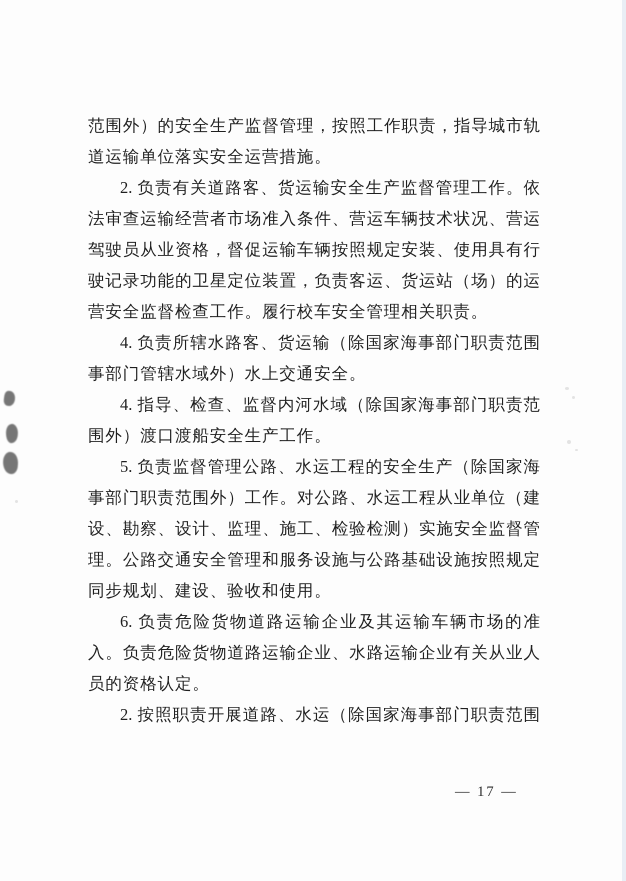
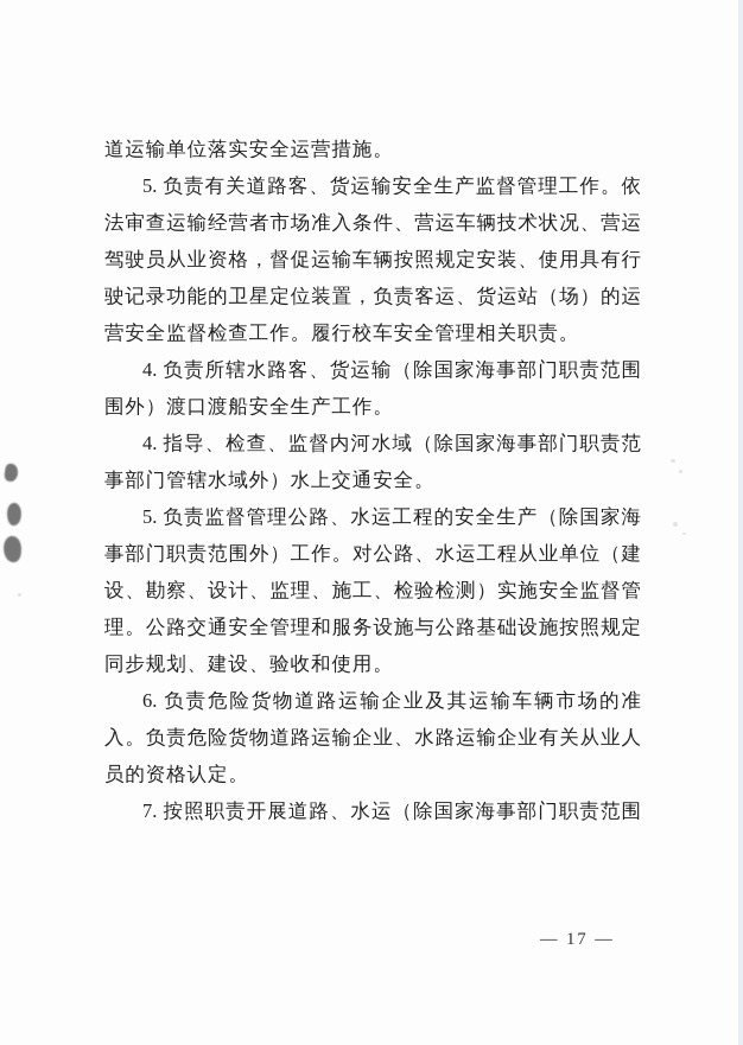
- 范围外）的安全生产监督管理，按照工作职责，指导城市轨
  道运输单位落实安全运营措施。
- 2. 负责有关道路客、货运输安全生产监督管理工作。依
+ 5. 负责有关道路客、货运输安全生产监督管理工作。依
  法审查运输经营者市场准入条件、营运车辆技术状况、营运
  驾驶员从业资格，督促运输车辆按照规定安装、使用具有行
  驶记录功能的卫星定位装置，负责客运、货运站（场）的运
  营安全监督检查工作。履行校车安全管理相关职责。
  4. 负责所辖水路客、货运输（除国家海事部门职责范围
- 事部门管辖水域外）水上交通安全。
+ 围外）渡口渡船安全生产工作。
  4. 指导、检查、监督内河水域（除国家海事部门职责范
- 围外）渡口渡船安全生产工作。
+ 事部门管辖水域外）水上交通安全。
  5. 负责监督管理公路、水运工程的安全生产（除国家海
  事部门职责范围外）工作。对公路、水运工程从业单位（建
  设、勘察、设计、监理、施工、检验检测）实施安全监督管
  理。公路交通安全管理和服务设施与公路基础设施按照规定
  同步规划、建设、验收和使用。
  6. 负责危险货物道路运输企业及其运输车辆市场的准
  入。负责危险货物道路运输企业、水路运输企业有关从业人
  员的资格认定。
- 2. 按照职责开展道路、水运（除国家海事部门职责范围
+ 7. 按照职责开展道路、水运（除国家海事部门职责范围
  — 17 —
